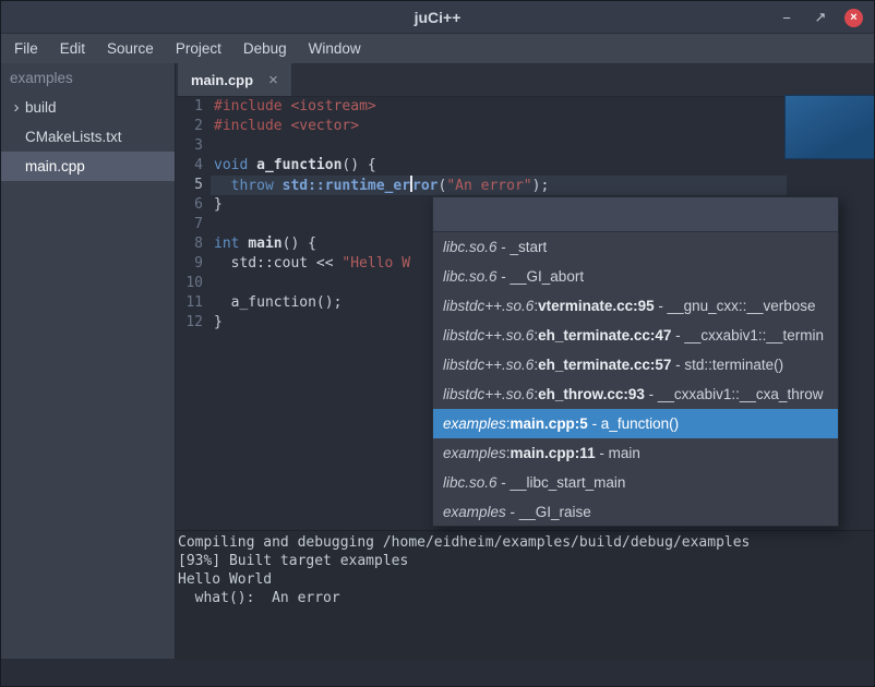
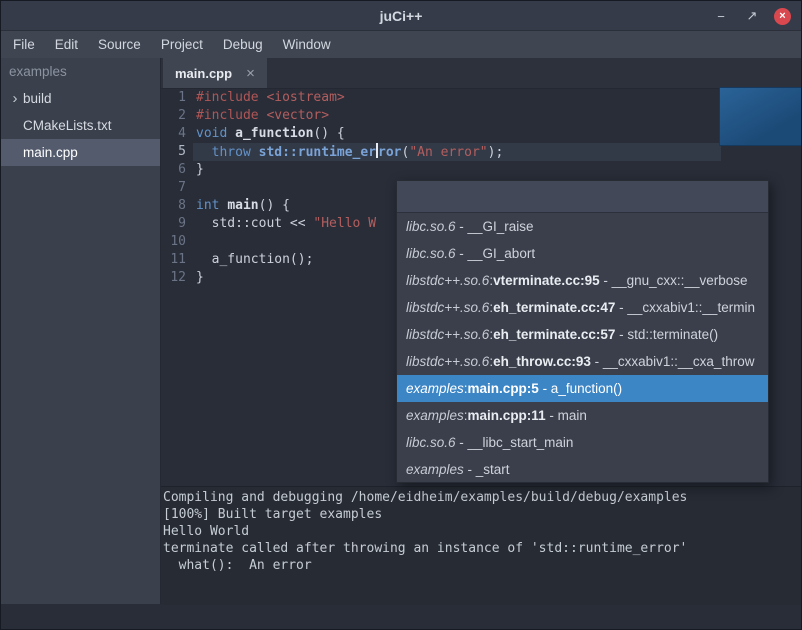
  juCi++
  −
  ↗
  ×
  File
  Edit
  Source
  Project
  Debug
  Window
  examples
  ›
  build
  CMakeLists.txt
  main.cpp
  main.cpp
  ×
  1
  #include <iostream>
  2
  #include <vector>
- 3
  4
  void a_function() {
  5
  throw std::runtime_er ror("An error");
  6
  }
  7
  8
  int main() {
  9
  std::cout << "Hello W
  10
  11
  a_function();
  12
  }
  libc.so.6
- - _start
+ - __GI_raise
  libc.so.6
  - __GI_abort
  libstdc++.so.6
  :
  vterminate.cc:95
  - __gnu_cxx::__verbose
  libstdc++.so.6
  :
  eh_terminate.cc:47
  - __cxxabiv1::__termin
  libstdc++.so.6
  :
  eh_terminate.cc:57
  - std::terminate()
  libstdc++.so.6
  :
  eh_throw.cc:93
  - __cxxabiv1::__cxa_throw
  examples
  :
  main.cpp:5
  - a_function()
  examples
  :
  main.cpp:11
  - main
  libc.so.6
  - __libc_start_main
  examples
- - __GI_raise
+ - _start
  Compiling and debugging /home/eidheim/examples/build/debug/examples
- [93%] Built target examples
+ [100%] Built target examples
  Hello World
+ terminate called after throwing an instance of 'std::runtime_error'
  what(): An error
